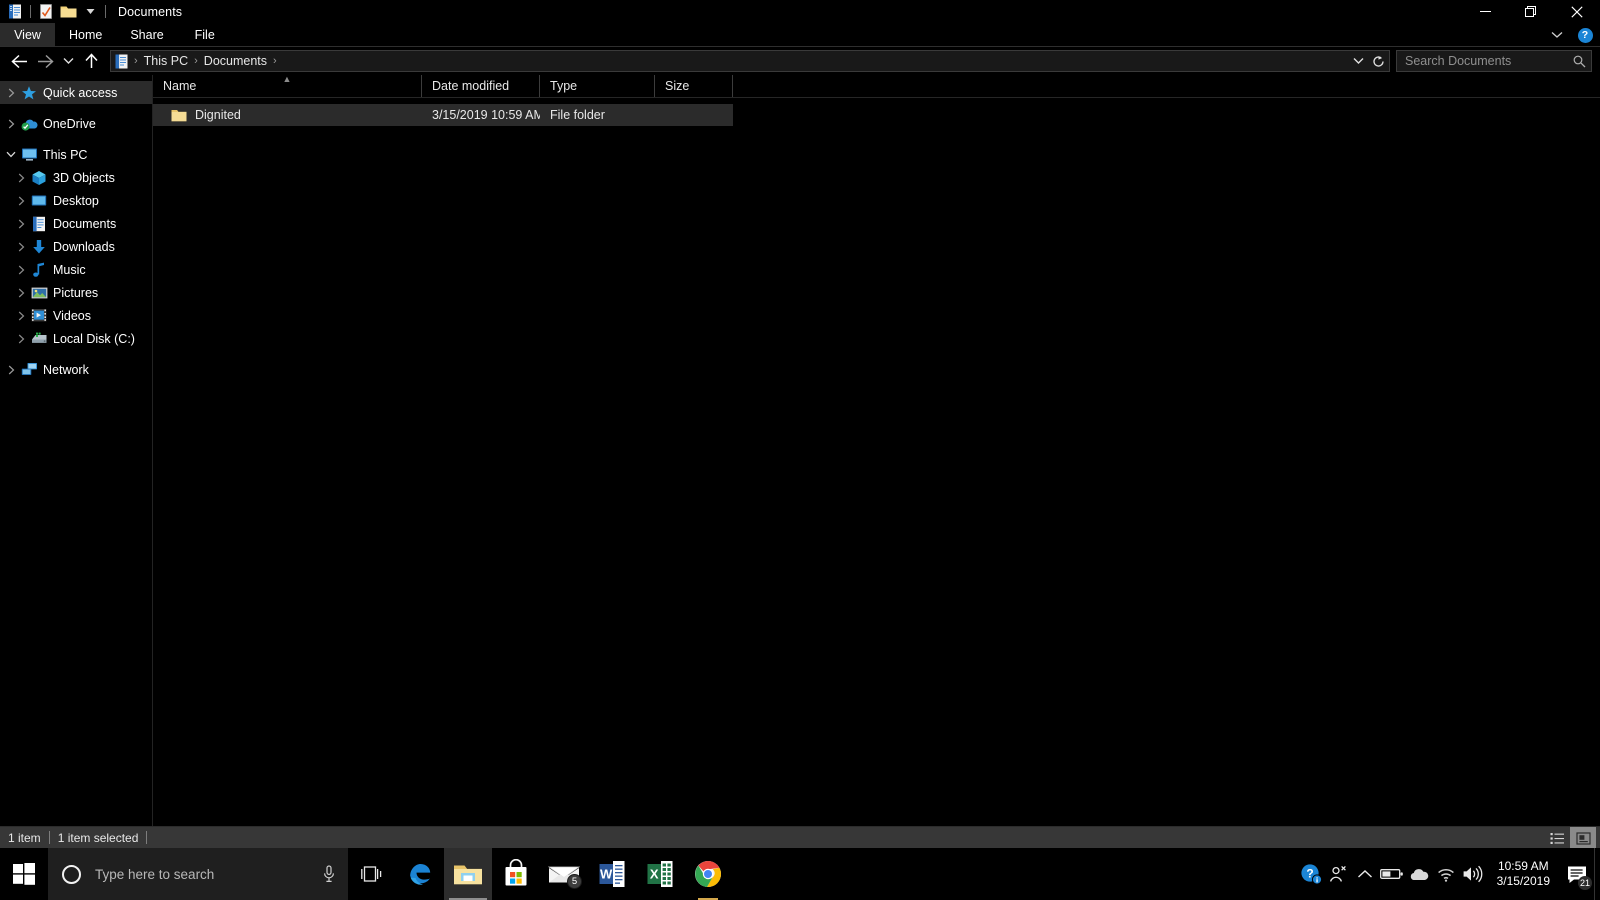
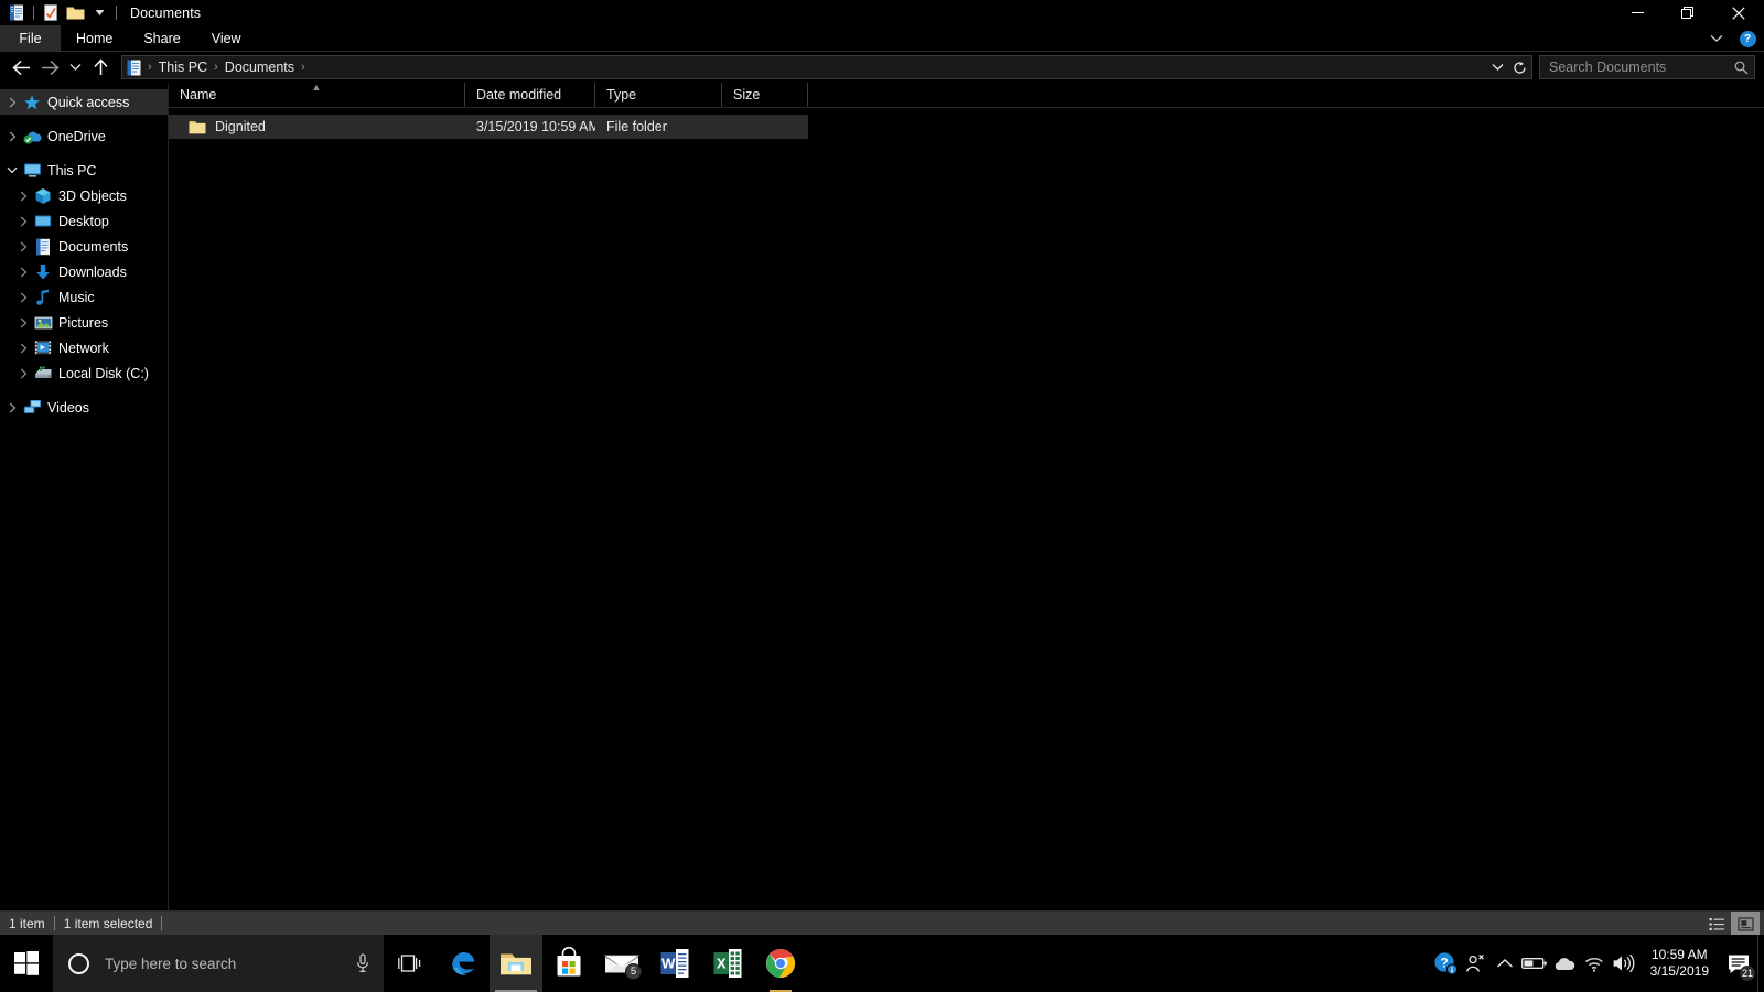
  Documents
- View
+ File
  Home
  Share
- File
+ View
  ?
  ›
  This PC
  ›
  Documents
  ›
  Search Documents
  Quick access
  OneDrive
  This PC
  3D Objects
  Desktop
  Documents
  Downloads
  Music
  Pictures
- Videos
+ Network
  Local Disk (C:)
- Network
+ Videos
  ▲
  Name
  Date modified
  Type
  Size
  Dignited
  3/15/2019 10:59 AM
  File folder
  1 item
  1 item selected
  Type here to search
  5
  W
  X
  ?
  10:59 AM
  3/15/2019
  21
